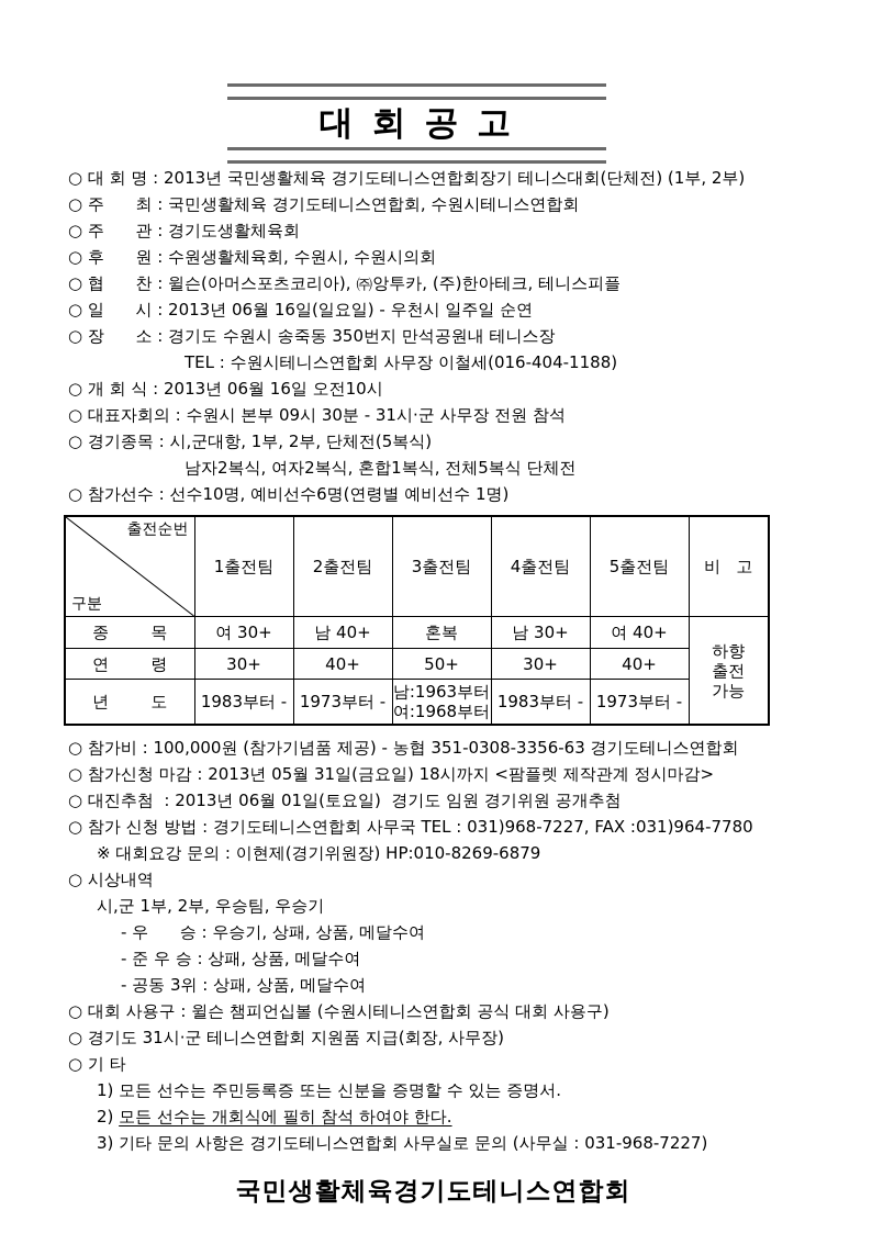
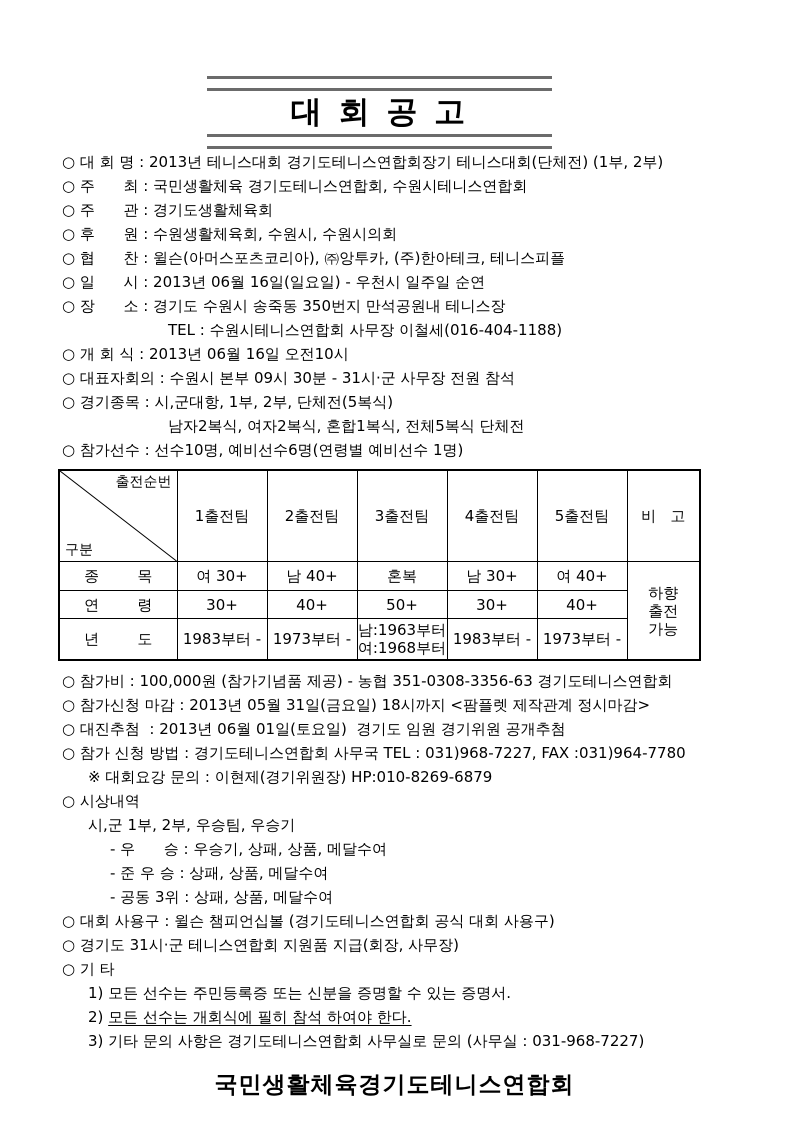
  대 회 공 고
- ○ 대 회 명 : 2013년 국민생활체육 경기도테니스연합회장기 테니스대회(단체전) (1부, 2부)
+ ○ 대 회 명 : 2013년 테니스대회 경기도테니스연합회장기 테니스대회(단체전) (1부, 2부)
  ○ 주 최 : 국민생활체육 경기도테니스연합회, 수원시테니스연합회
  ○ 주 관 : 경기도생활체육회
  ○ 후 원 : 수원생활체육회, 수원시, 수원시의회
  ○ 협 찬 : 윌슨(아머스포츠코리아), ㈜앙투카, (주)한아테크, 테니스피플
  ○ 일 시 : 2013년 06월 16일(일요일) - 우천시 일주일 순연
  ○ 장 소 : 경기도 수원시 송죽동 350번지 만석공원내 테니스장
  TEL : 수원시테니스연합회 사무장 이철세(016-404-1188)
  ○ 개 회 식 : 2013년 06월 16일 오전10시
  ○ 대표자회의 : 수원시 본부 09시 30분 - 31시·군 사무장 전원 참석
  ○ 경기종목 : 시,군대항, 1부, 2부, 단체전(5복식)
  남자2복식, 여자2복식, 혼합1복식, 전체5복식 단체전
  ○ 참가선수 : 선수10명, 예비선수6명(연령별 예비선수 1명)
  출전순번 구분	1출전팀	2출전팀	3출전팀	4출전팀	5출전팀	비 고
  종 목	여 30+	남 40+	혼복	남 30+	여 40+	하향 출전 가능
  연 령	30+	40+	50+	30+	40+
  년 도	1983부터 -	1973부터 -	남:1963부터 여:1968부터	1983부터 -	1973부터 -
  ○ 참가비 : 100,000원 (참가기념품 제공) - 농협 351-0308-3356-63 경기도테니스연합회
  ○ 참가신청 마감 : 2013년 05월 31일(금요일) 18시까지 <팜플렛 제작관계 정시마감>
  ○ 대진추첨 : 2013년 06월 01일(토요일) 경기도 임원 경기위원 공개추첨
  ○ 참가 신청 방법 : 경기도테니스연합회 사무국 TEL : 031)968-7227, FAX :031)964-7780
  ※ 대회요강 문의 : 이현제(경기위원장) HP:010-8269-6879
  ○ 시상내역
  시,군 1부, 2부, 우승팀, 우승기
  - 우 승 : 우승기, 상패, 상품, 메달수여
  - 준 우 승 : 상패, 상품, 메달수여
  - 공동 3위 : 상패, 상품, 메달수여
- ○ 대회 사용구 : 윌슨 챔피언십볼 (수원시테니스연합회 공식 대회 사용구)
+ ○ 대회 사용구 : 윌슨 챔피언십볼 (경기도테니스연합회 공식 대회 사용구)
  ○ 경기도 31시·군 테니스연합회 지원품 지급(회장, 사무장)
  ○ 기 타
  1) 모든 선수는 주민등록증 또는 신분을 증명할 수 있는 증명서.
  2) 모든 선수는 개회식에 필히 참석 하여야 한다.
  3) 기타 문의 사항은 경기도테니스연합회 사무실로 문의 (사무실 : 031-968-7227)
  국민생활체육경기도테니스연합회
